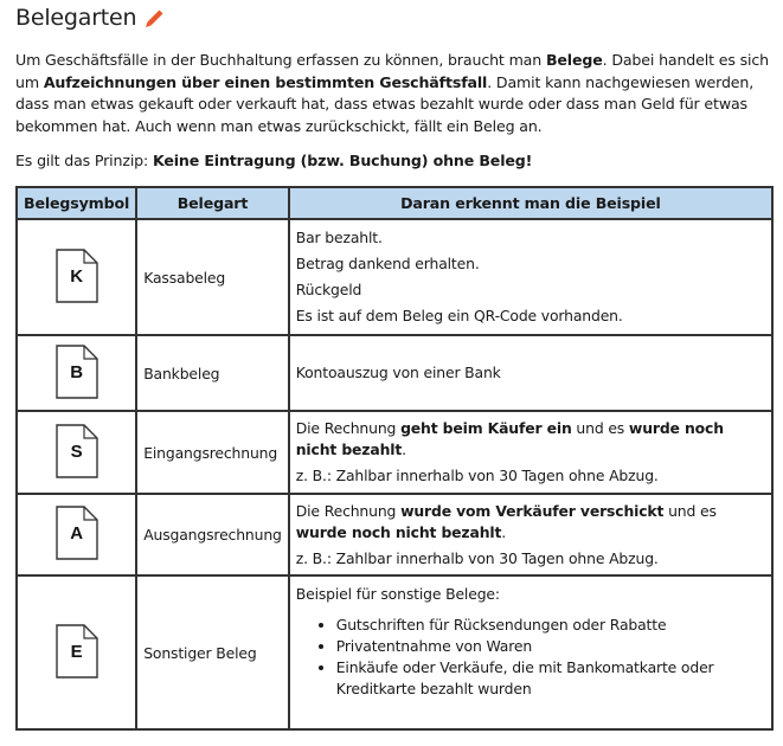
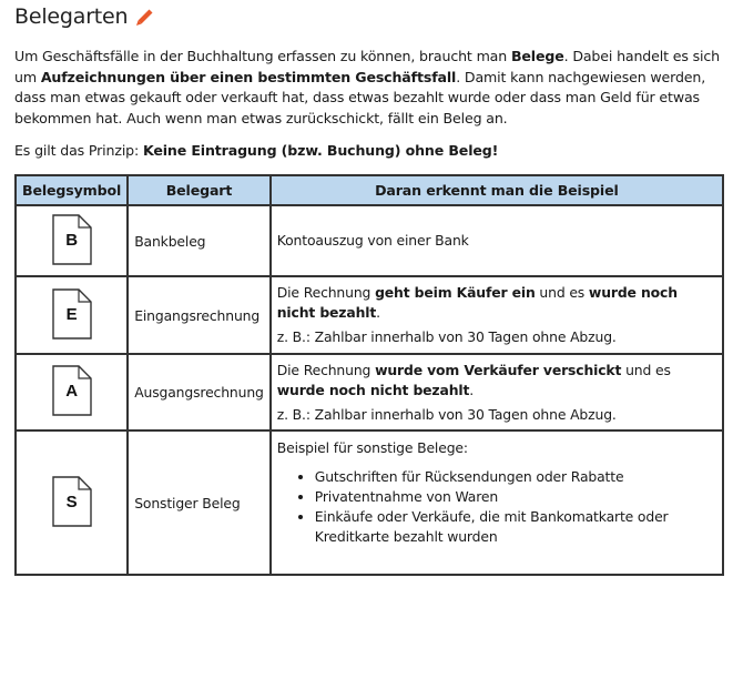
  Belegarten
  Um Geschäftsfälle in der Buchhaltung erfassen zu können, braucht man Belege. Dabei handelt es sich um Aufzeichnungen über einen bestimmten Geschäftsfall. Damit kann nachgewiesen werden, dass man etwas gekauft oder verkauft hat, dass etwas bezahlt wurde oder dass man Geld für etwas bekommen hat. Auch wenn man etwas zurückschickt, fällt ein Beleg an.
  Es gilt das Prinzip: Keine Eintragung (bzw. Buchung) ohne Beleg!
  Belegsymbol	Belegart	Daran erkennt man die Beispiel
- K	Kassabeleg	Bar bezahlt. Betrag dankend erhalten. Rückgeld Es ist auf dem Beleg ein QR-Code vorhanden.
  B	Bankbeleg	Kontoauszug von einer Bank
- S	Eingangsrechnung	Die Rechnung geht beim Käufer ein und es wurde noch nicht bezahlt. z. B.: Zahlbar innerhalb von 30 Tagen ohne Abzug.
+ E	Eingangsrechnung	Die Rechnung geht beim Käufer ein und es wurde noch nicht bezahlt. z. B.: Zahlbar innerhalb von 30 Tagen ohne Abzug.
  A	Ausgangsrechnung	Die Rechnung wurde vom Verkäufer verschickt und es wurde noch nicht bezahlt. z. B.: Zahlbar innerhalb von 30 Tagen ohne Abzug.
- E	Sonstiger Beleg	Beispiel für sonstige Belege: Gutschriften für Rücksendungen oder Rabatte Privatentnahme von Waren Einkäufe oder Verkäufe, die mit Bankomatkarte oder Kreditkarte bezahlt wurden
+ S	Sonstiger Beleg	Beispiel für sonstige Belege: Gutschriften für Rücksendungen oder Rabatte Privatentnahme von Waren Einkäufe oder Verkäufe, die mit Bankomatkarte oder Kreditkarte bezahlt wurden
